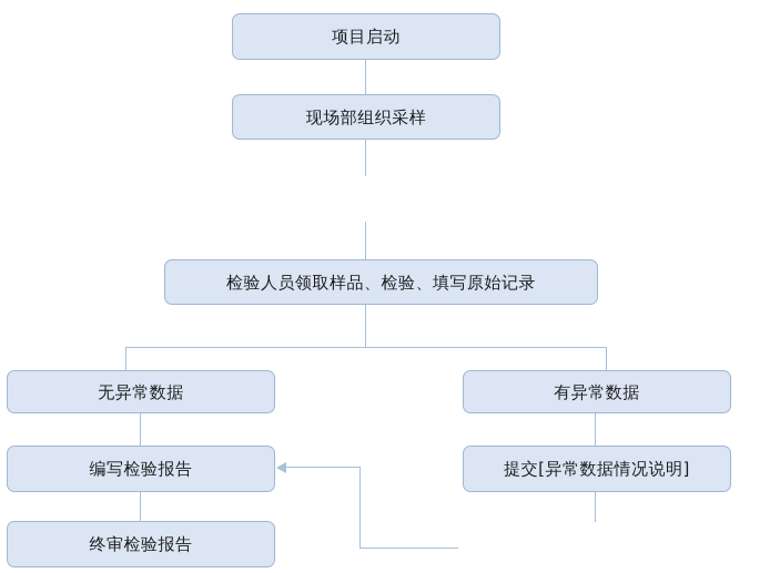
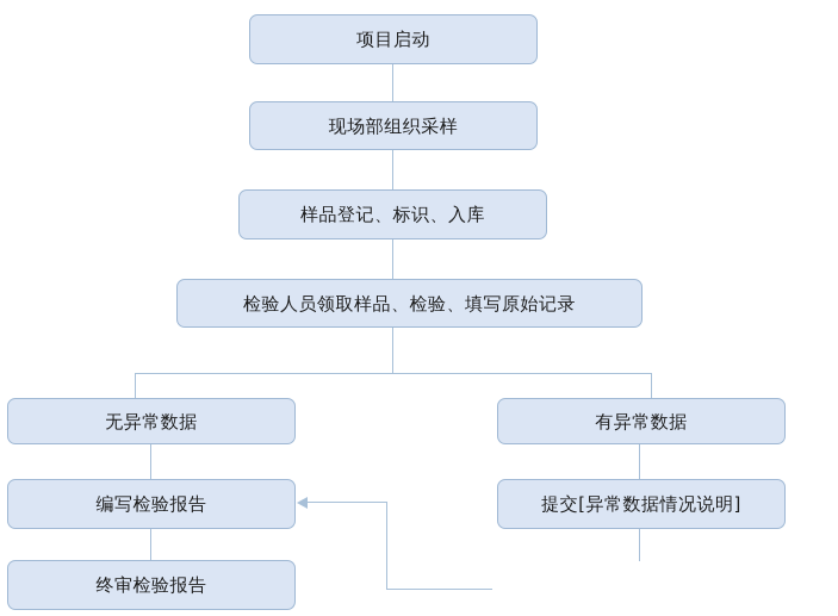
  项目启动
  现场部组织采样
+ 样品登记、标识、入库
  检验人员领取样品、检验、填写原始记录
  无异常数据
  有异常数据
  编写检验报告
  提交[异常数据情况说明]
  终审检验报告
